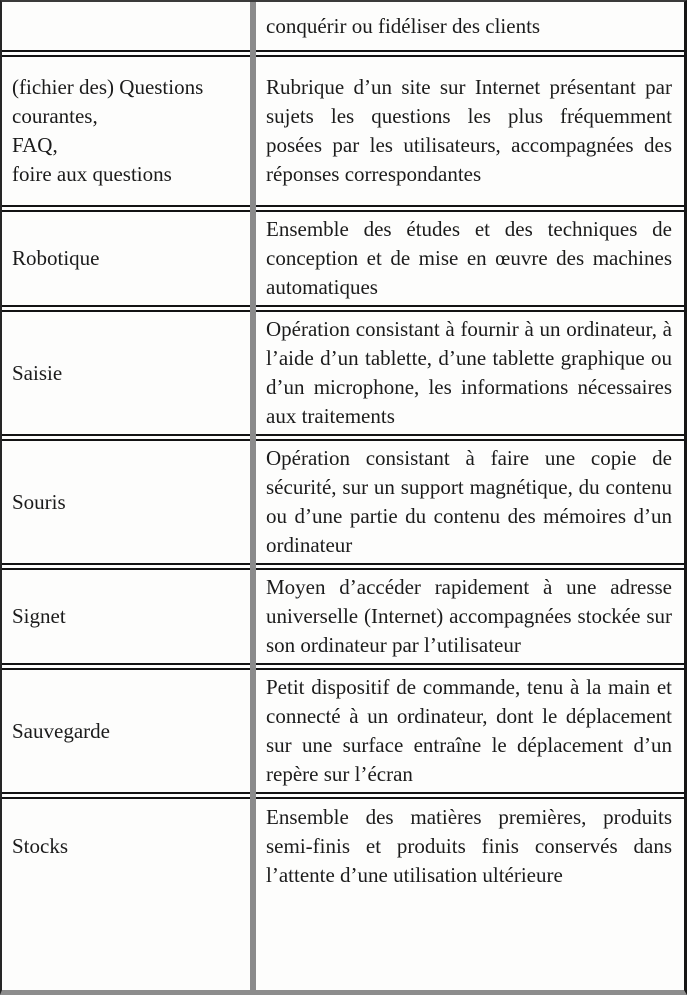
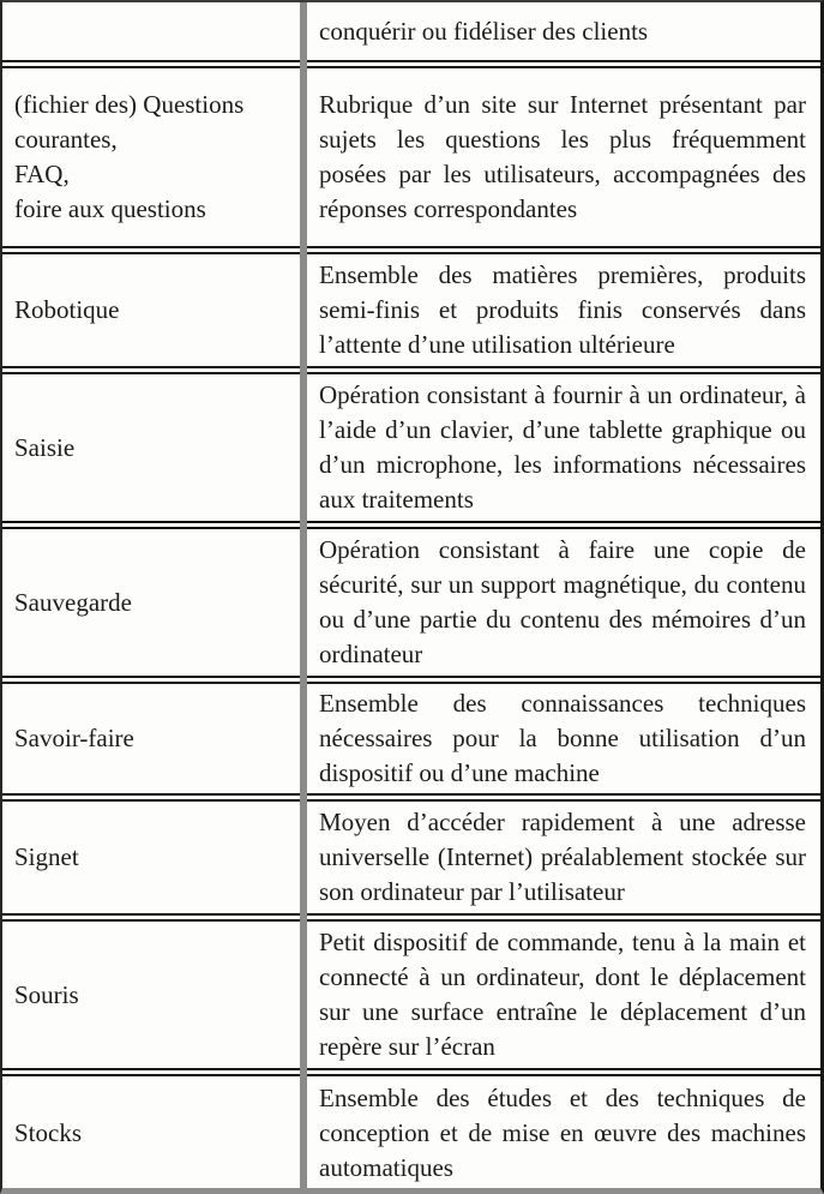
  conquérir ou fidéliser des clients
  (fichier des) Questions courantes,
  FAQ,
  foire aux questions
  Rubrique d’un site sur Internet présentant par sujets les questions les plus fréquemment posées par les utilisateurs, accompagnées des réponses correspondantes
  Robotique
- Ensemble des études et des techniques de conception et de mise en œuvre des machines automatiques
+ Ensemble des matières premières, produits semi-finis et produits finis conservés dans l’attente d’une utilisation ultérieure
  Saisie
- Opération consistant à fournir à un ordinateur, à l’aide d’un tablette, d’une tablette graphique ou d’un microphone, les informations nécessaires aux traitements
+ Opération consistant à fournir à un ordinateur, à l’aide d’un clavier, d’une tablette graphique ou d’un microphone, les informations nécessaires aux traitements
- Souris
+ Sauvegarde
  Opération consistant à faire une copie de sécurité, sur un support magnétique, du contenu ou d’une partie du contenu des mémoires d’un ordinateur
+ Savoir-faire
+ Ensemble des connaissances techniques nécessaires pour la bonne utilisation d’un dispositif ou d’une machine
  Signet
- Moyen d’accéder rapidement à une adresse universelle (Internet) accompagnées stockée sur son ordinateur par l’utilisateur
+ Moyen d’accéder rapidement à une adresse universelle (Internet) préalablement stockée sur son ordinateur par l’utilisateur
- Sauvegarde
+ Souris
  Petit dispositif de commande, tenu à la main et connecté à un ordinateur, dont le déplacement sur une surface entraîne le déplacement d’un repère sur l’écran
  Stocks
- Ensemble des matières premières, produits semi-finis et produits finis conservés dans l’attente d’une utilisation ultérieure
+ Ensemble des études et des techniques de conception et de mise en œuvre des machines automatiques
